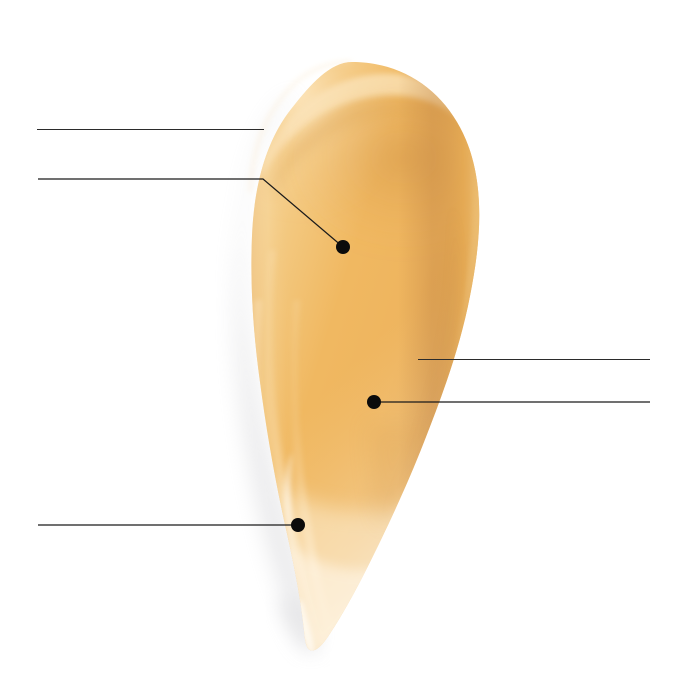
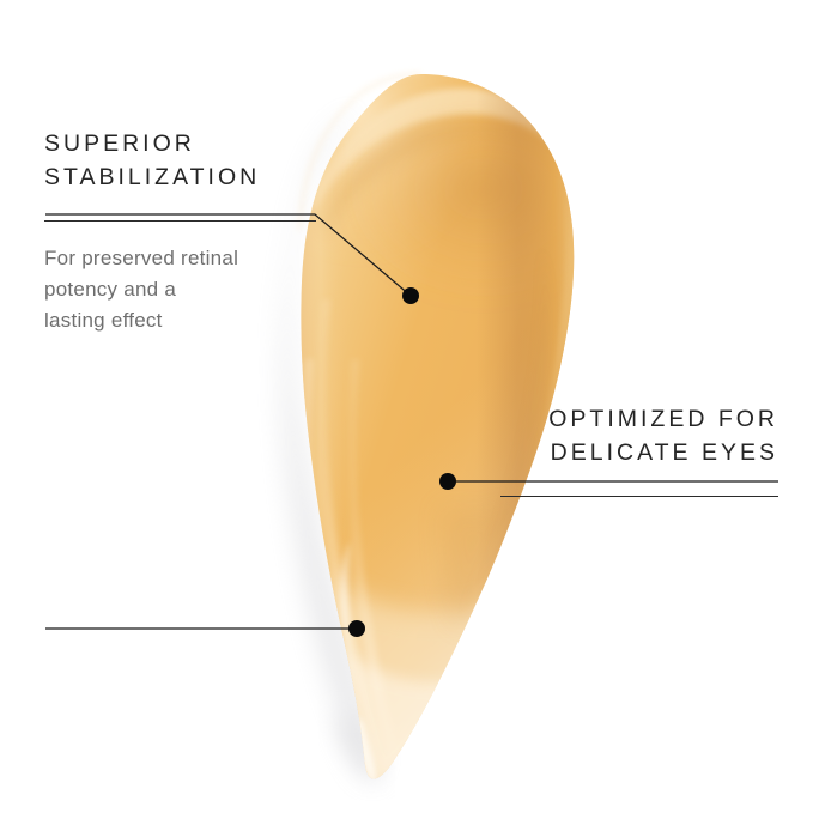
+ SUPERIOR
+ STABILIZATION
+ For preserved retinal
+ potency and a
+ lasting effect
+ OPTIMIZED FOR
+ DELICATE EYES
